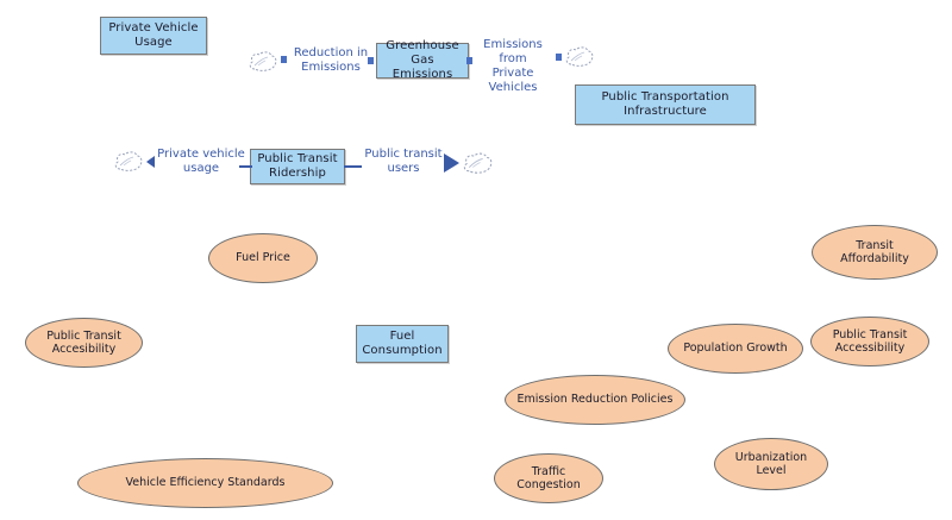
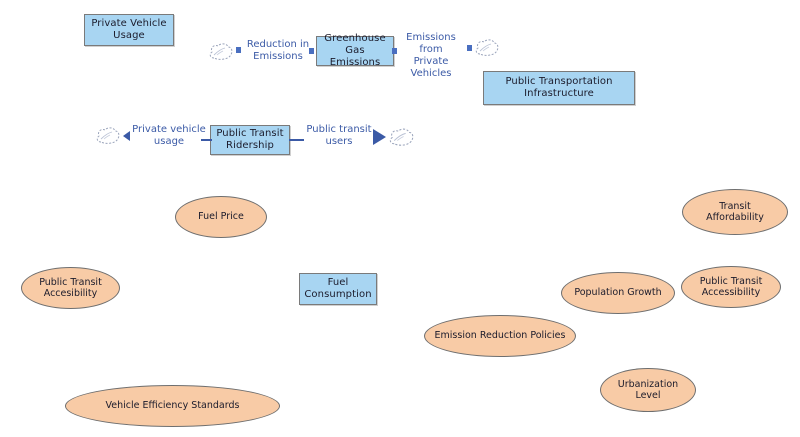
  Private Vehicle
  Usage
  Greenhouse
  Gas Emissions
  Public Transportation
  Infrastructure
  Public Transit
  Ridership
  Fuel
  Consumption
  Fuel Price
  Transit
  Affordability
  Public Transit
  Accesibility
  Public Transit
  Accessibility
  Population Growth
  Emission Reduction Policies
  Urbanization
  Level
  Vehicle Efficiency Standards
- Traffic
- Congestion
  Reduction in
  Emissions
  Emissions from
  Private
  Vehicles
  Private vehicle
  usage
  Public transit
  users
